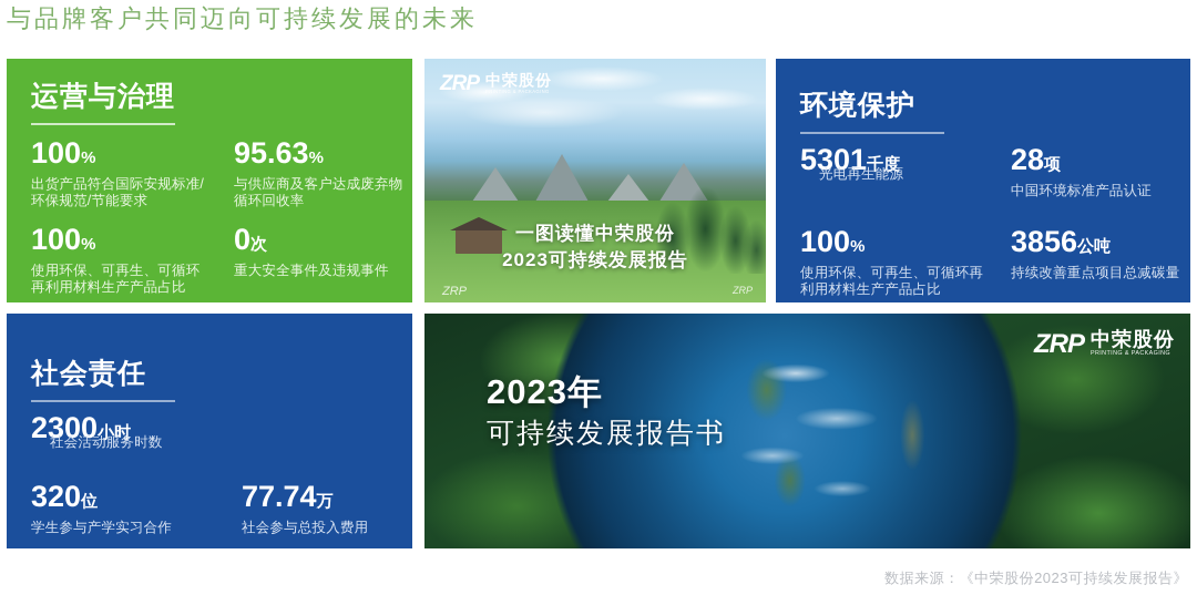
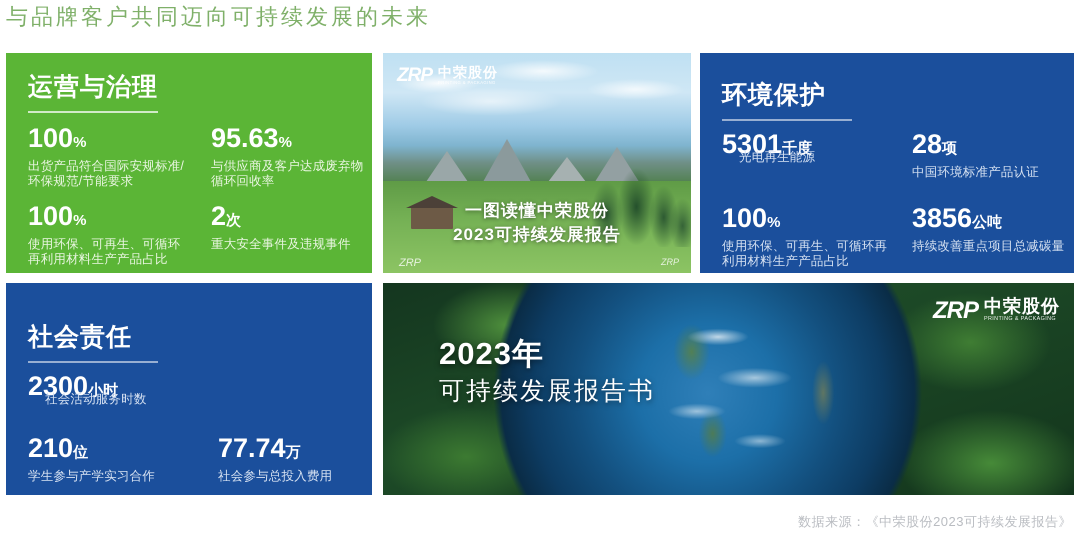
  与品牌客户共同迈向可持续发展的未来
  运营与治理
  100%
  出货产品符合国际安规标准/环保规范/节能要求
  95.63%
  与供应商及客户达成废弃物循环回收率
  100%
  使用环保、可再生、可循环再利用材料生产产品占比
- 0次
+ 2次
  重大安全事件及违规事件
  ZRP
  中荣股份
  一图读懂中荣股份
  2023可持续发展报告
  ZRP
  ZRP
  环境保护
  5301千度
  光电再生能源
  28项
  中国环境标准产品认证
  100%
  使用环保、可再生、可循环再利用材料生产产品占比
  3856公吨
  持续改善重点项目总减碳量
  社会责任
  2300小时
  社会活动服务时数
- 320位
+ 210位
  学生参与产学实习合作
  77.74万
  社会参与总投入费用
  2023年
  可持续发展报告书
  ZRP
  中荣股份
  数据来源：《中荣股份2023可持续发展报告》
